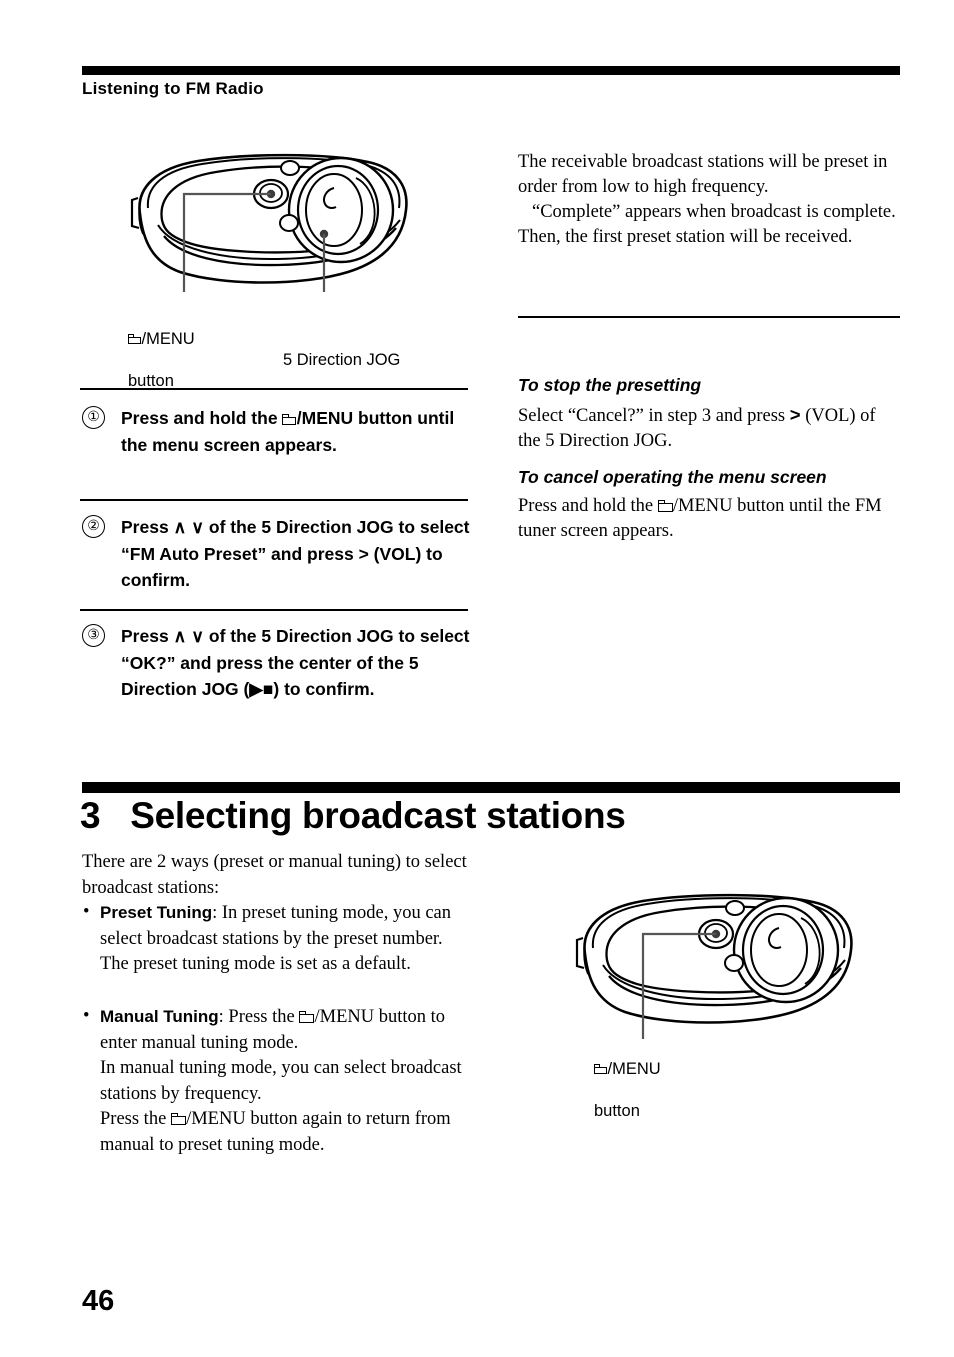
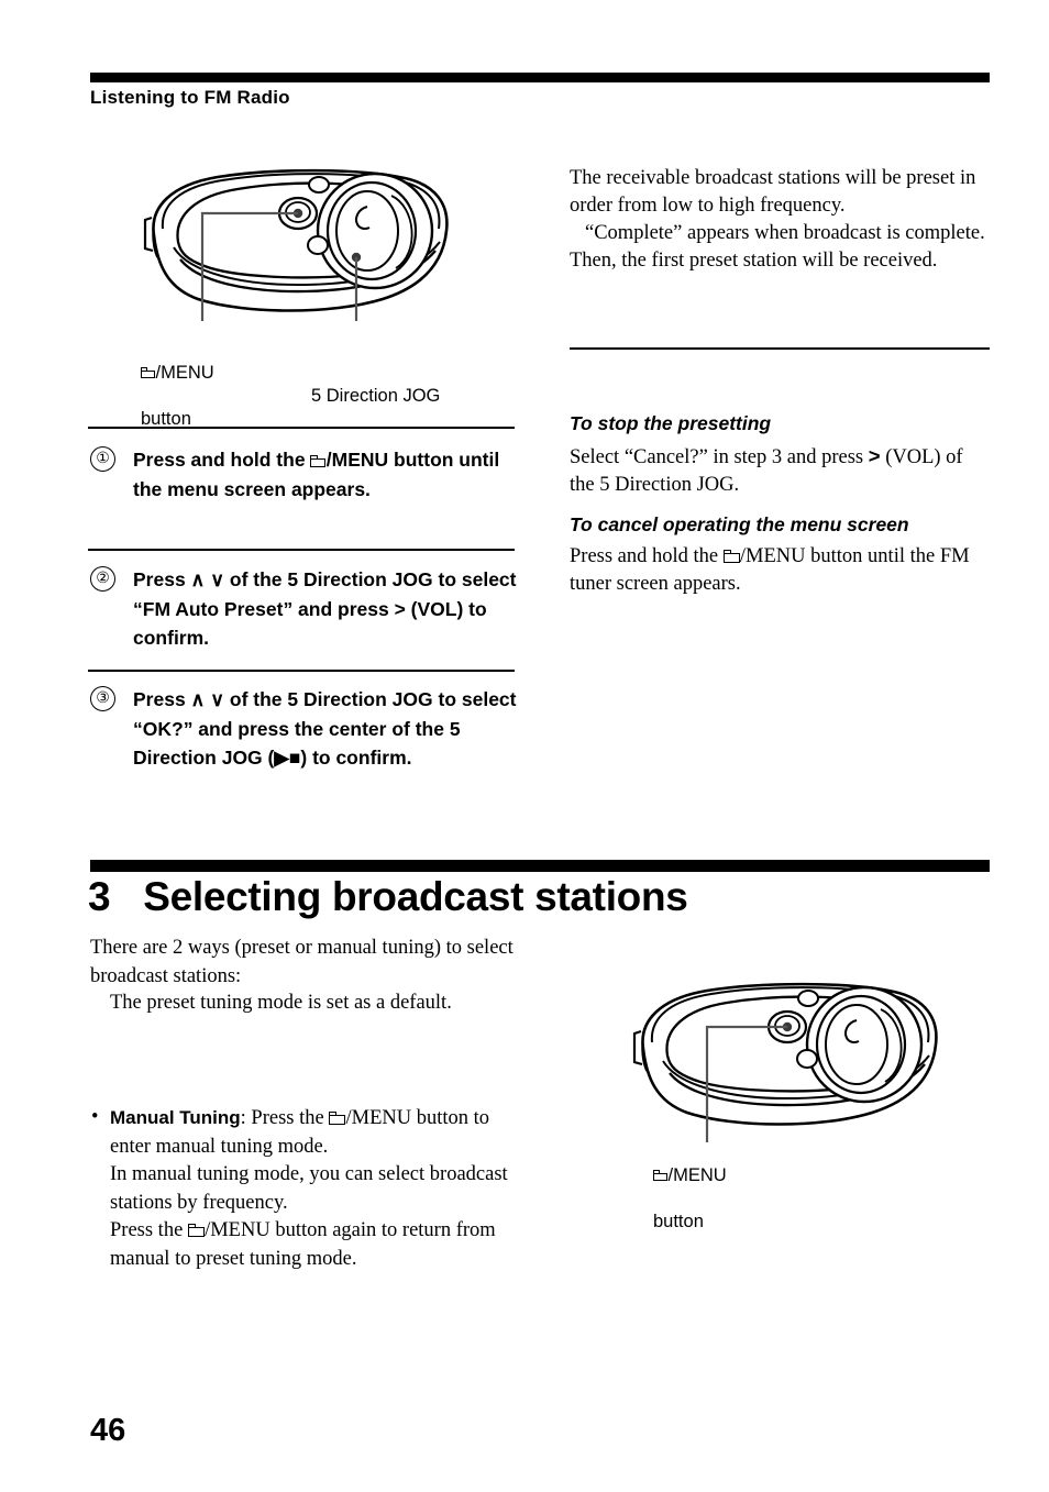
  Listening to FM Radio
  /MENU
  button
  5 Direction JOG
  ①
  Press and hold the /MENU button until the menu screen appears.
  ②
  Press ∧ ∨ of the 5 Direction JOG to select “FM Auto Preset” and press > (VOL) to confirm.
  ③
  Press ∧ ∨ of the 5 Direction JOG to select “OK?” and press the center of the 5 Direction JOG (▶■) to confirm.
  The receivable broadcast stations will be preset in order from low to high frequency.
  “Complete” appears when broadcast is complete. Then, the first preset station will be received.
  To stop the presetting
  Select “Cancel?” in step 3 and press > (VOL) of the 5 Direction JOG.
  To cancel operating the menu screen
  Press and hold the /MENU button until the FM tuner screen appears.
  3 Selecting broadcast stations
  There are 2 ways (preset or manual tuning) to select broadcast stations:
- Preset Tuning: In preset tuning mode, you can select broadcast stations by the preset number.
  The preset tuning mode is set as a default.
  Manual Tuning: Press the /MENU button to enter manual tuning mode.
  In manual tuning mode, you can select broadcast stations by frequency.
  Press the /MENU button again to return from manual to preset tuning mode.
  /MENU
  button
  46
